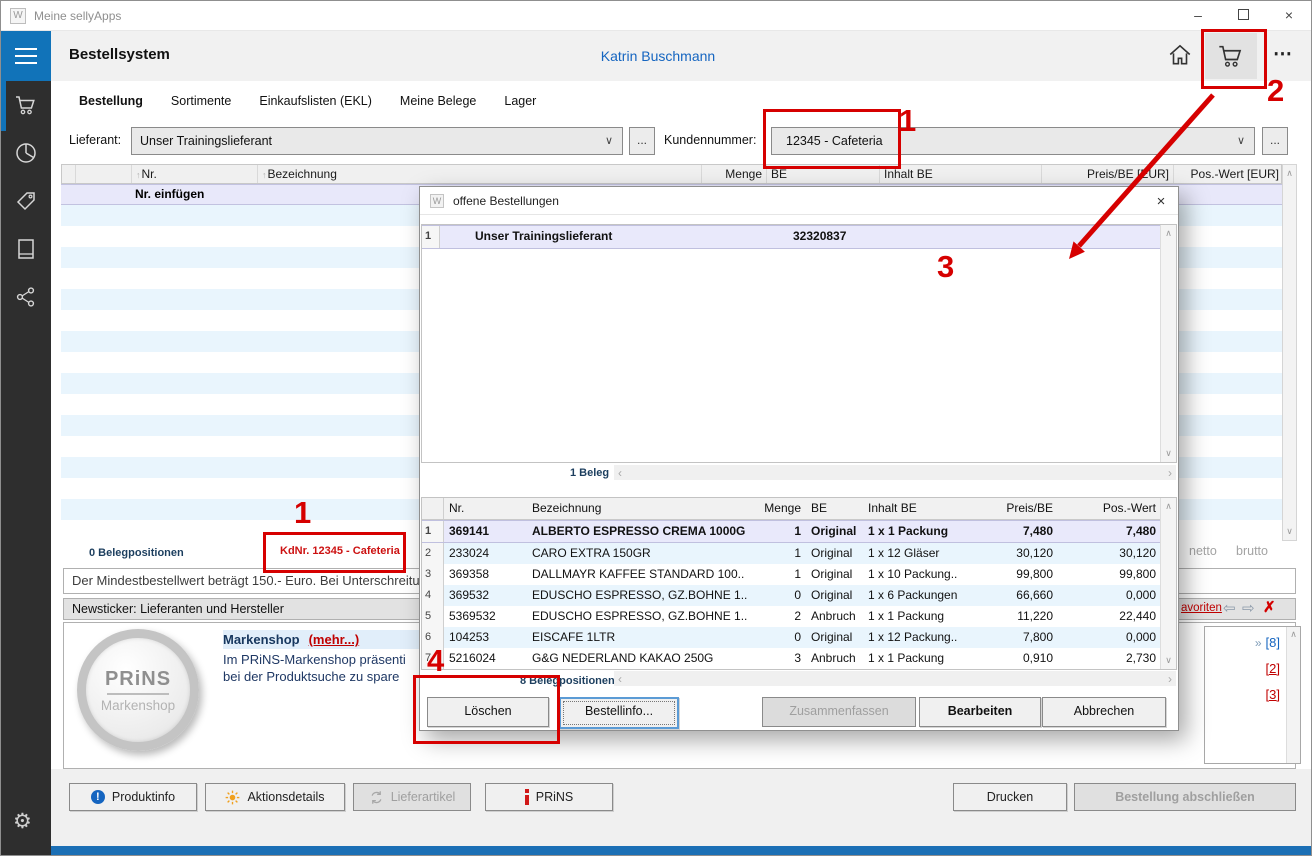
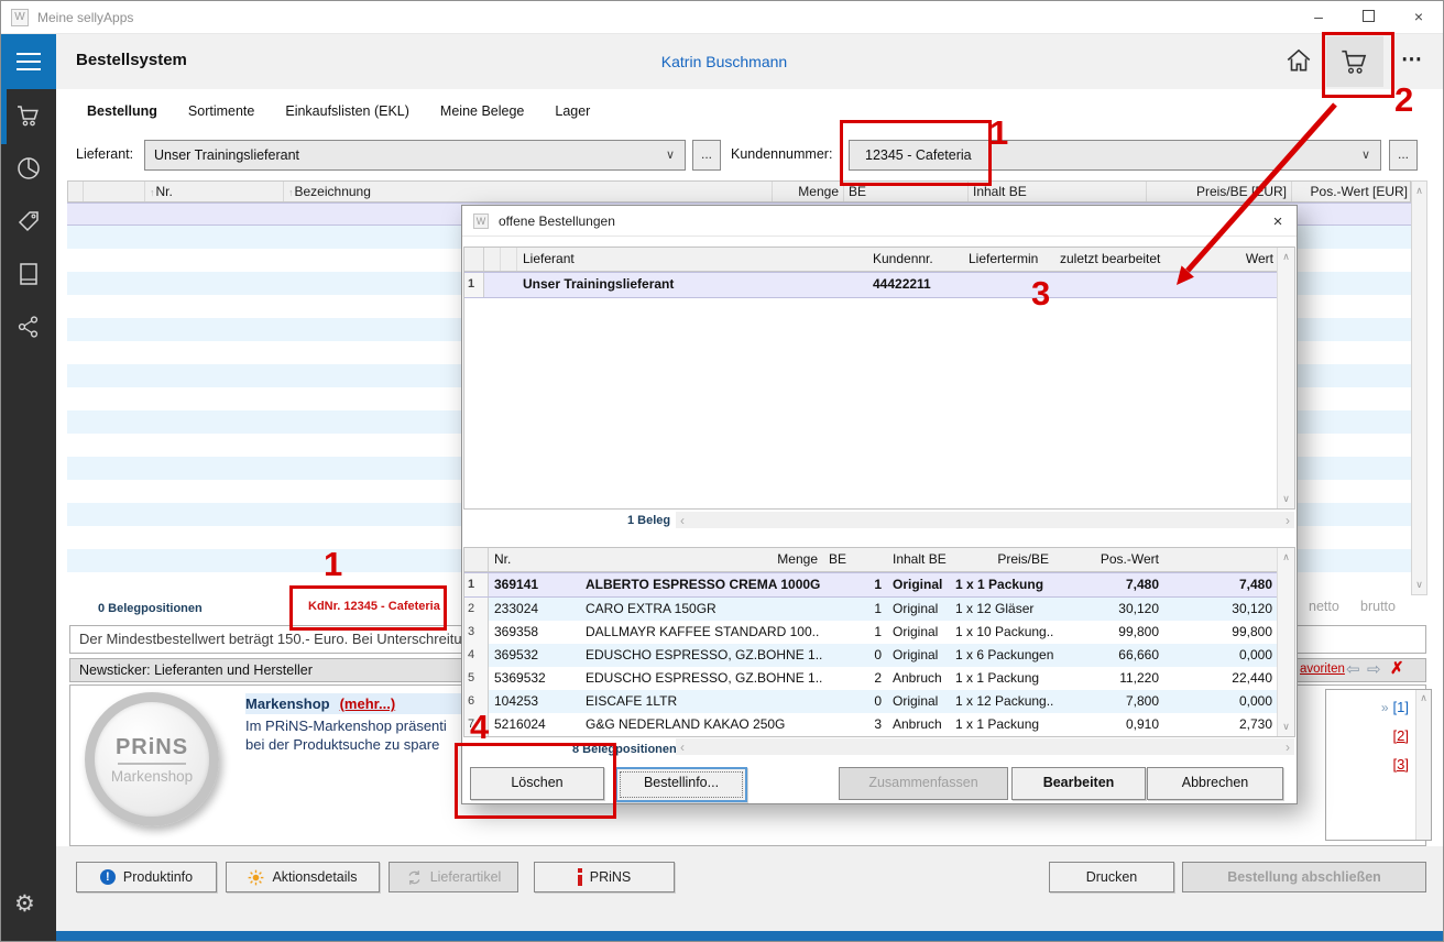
  W
  Meine sellyApps
  –
  ×
  ⚙
  Bestellsystem
  Katrin Buschmann
  ⋯
  Bestellung
  Sortimente
  Einkaufslisten (EKL)
  Meine Belege
  Lager
  Lieferant:
  Unser Trainingslieferant
  ∨
  ...
  Kundennummer:
  12345 - Cafeteria
  ∨
  ...
  ↑Nr.
  ↑Bezeichnung
  Menge
  BE
  Inhalt BE
  Preis/BE [UR]
  Pos.-Wert [EUR]
- Nr. einfügen
  ∧
  ∨
  0 Belegpositionen
  KdNr. 12345 - Cafeteria
  netto
  brutto
  Der Mindestbestellwert beträgt 150.- Euro. Bei Unterschreitu
  Newsticker: Lieferanten und Hersteller
  avoriten
  ⇦
  ⇨
  ✗
  PRiNS
  Markenshop
  Markenshop (mehr...)
  Im PRiNS-Markenshop präsenti
  bei der Produktsuche zu spare
  ∧
- » [8]
+ » [1]
  [2]
  [3]
  !
  Produktinfo
  Aktionsdetails
  Lieferartikel
  PRiNS
  Drucken
  Bestellung abschließen
  W
  offene Bestellungen
  ×
+ Lieferant
+ Kundennr.
+ Liefertermin
+ zuletzt bearbeitet
+ Wert
  1
  Unser Trainingslieferant
- 32320837
+ 44422211
  ∧
  ∨
  1 Beleg
  ‹
  ›
  Nr.
- Bezeichnung
  Menge
  BE
  Inhalt BE
  Preis/BE
  Pos.-Wert
  1
  369141
  ALBERTO ESPRESSO CREMA 1000G
  1
  Original
  1 x 1 Packung
  7,480
  7,480
  2
  233024
  CARO EXTRA 150GR
  1
  Original
  1 x 12 Gläser
  30,120
  30,120
  3
  369358
  DALLMAYR KAFFEE STANDARD 100..
  1
  Original
  1 x 10 Packung..
  99,800
  99,800
  4
  369532
  EDUSCHO ESPRESSO, GZ.BOHNE 1..
  0
  Original
  1 x 6 Packungen
  66,660
  0,000
  5
  5369532
  EDUSCHO ESPRESSO, GZ.BOHNE 1..
  2
  Anbruch
  1 x 1 Packung
  11,220
  22,440
  6
  104253
  EISCAFE 1LTR
  0
  Original
  1 x 12 Packung..
  7,800
  0,000
  7
  5216024
  G&G NEDERLAND KAKAO 250G
  3
  Anbruch
  1 x 1 Packung
  0,910
  2,730
  ∧
  ∨
  8 Belegpositionen
  ‹
  ›
  Löschen
  Bestellinfo...
  Zusammenfassen
  Bearbeiten
  Abbrechen
  1
  2
  3
  1
  4
